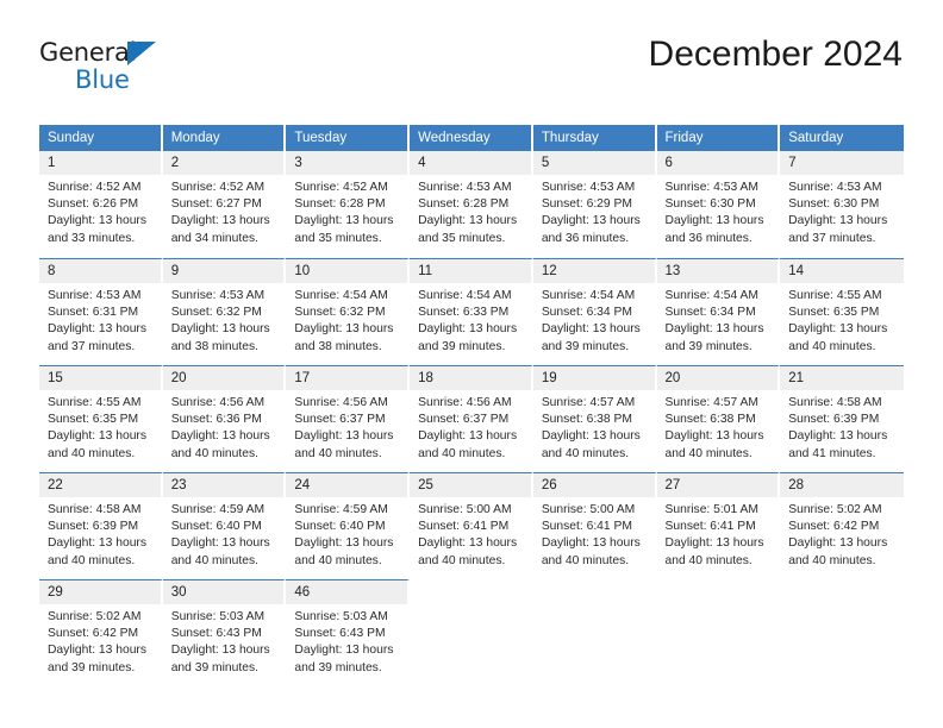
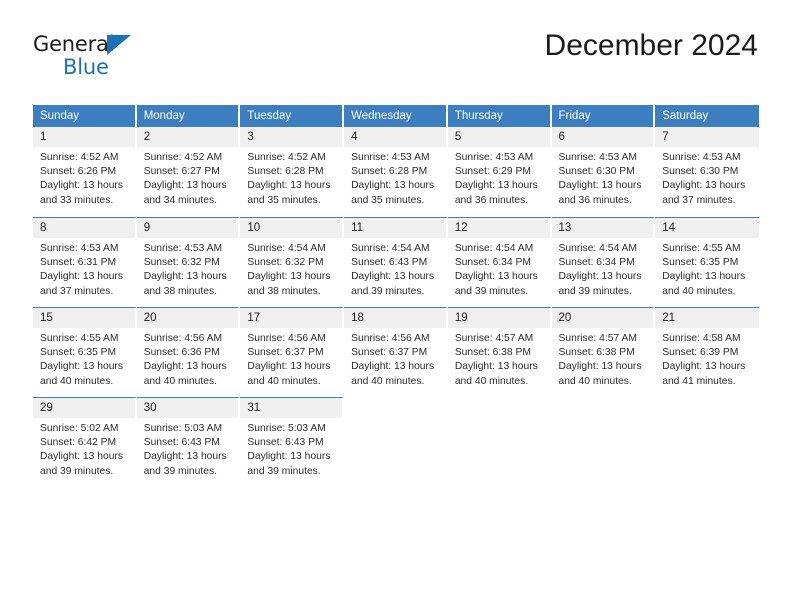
  General
  Blue
  December 2024
  Sunday	Monday	Tuesday	Wednesday	Thursday	Friday	Saturday
  1 Sunrise: 4:52 AM Sunset: 6:26 PM Daylight: 13 hours and 33 minutes.	2 Sunrise: 4:52 AM Sunset: 6:27 PM Daylight: 13 hours and 34 minutes.	3 Sunrise: 4:52 AM Sunset: 6:28 PM Daylight: 13 hours and 35 minutes.	4 Sunrise: 4:53 AM Sunset: 6:28 PM Daylight: 13 hours and 35 minutes.	5 Sunrise: 4:53 AM Sunset: 6:29 PM Daylight: 13 hours and 36 minutes.	6 Sunrise: 4:53 AM Sunset: 6:30 PM Daylight: 13 hours and 36 minutes.	7 Sunrise: 4:53 AM Sunset: 6:30 PM Daylight: 13 hours and 37 minutes.
- 8 Sunrise: 4:53 AM Sunset: 6:31 PM Daylight: 13 hours and 37 minutes.	9 Sunrise: 4:53 AM Sunset: 6:32 PM Daylight: 13 hours and 38 minutes.	10 Sunrise: 4:54 AM Sunset: 6:32 PM Daylight: 13 hours and 38 minutes.	11 Sunrise: 4:54 AM Sunset: 6:33 PM Daylight: 13 hours and 39 minutes.	12 Sunrise: 4:54 AM Sunset: 6:34 PM Daylight: 13 hours and 39 minutes.	13 Sunrise: 4:54 AM Sunset: 6:34 PM Daylight: 13 hours and 39 minutes.	14 Sunrise: 4:55 AM Sunset: 6:35 PM Daylight: 13 hours and 40 minutes.
+ 8 Sunrise: 4:53 AM Sunset: 6:31 PM Daylight: 13 hours and 37 minutes.	9 Sunrise: 4:53 AM Sunset: 6:32 PM Daylight: 13 hours and 38 minutes.	10 Sunrise: 4:54 AM Sunset: 6:32 PM Daylight: 13 hours and 38 minutes.	11 Sunrise: 4:54 AM Sunset: 6:43 PM Daylight: 13 hours and 39 minutes.	12 Sunrise: 4:54 AM Sunset: 6:34 PM Daylight: 13 hours and 39 minutes.	13 Sunrise: 4:54 AM Sunset: 6:34 PM Daylight: 13 hours and 39 minutes.	14 Sunrise: 4:55 AM Sunset: 6:35 PM Daylight: 13 hours and 40 minutes.
  15 Sunrise: 4:55 AM Sunset: 6:35 PM Daylight: 13 hours and 40 minutes.	20 Sunrise: 4:56 AM Sunset: 6:36 PM Daylight: 13 hours and 40 minutes.	17 Sunrise: 4:56 AM Sunset: 6:37 PM Daylight: 13 hours and 40 minutes.	18 Sunrise: 4:56 AM Sunset: 6:37 PM Daylight: 13 hours and 40 minutes.	19 Sunrise: 4:57 AM Sunset: 6:38 PM Daylight: 13 hours and 40 minutes.	20 Sunrise: 4:57 AM Sunset: 6:38 PM Daylight: 13 hours and 40 minutes.	21 Sunrise: 4:58 AM Sunset: 6:39 PM Daylight: 13 hours and 41 minutes.
- 22 Sunrise: 4:58 AM Sunset: 6:39 PM Daylight: 13 hours and 40 minutes.	23 Sunrise: 4:59 AM Sunset: 6:40 PM Daylight: 13 hours and 40 minutes.	24 Sunrise: 4:59 AM Sunset: 6:40 PM Daylight: 13 hours and 40 minutes.	25 Sunrise: 5:00 AM Sunset: 6:41 PM Daylight: 13 hours and 40 minutes.	26 Sunrise: 5:00 AM Sunset: 6:41 PM Daylight: 13 hours and 40 minutes.	27 Sunrise: 5:01 AM Sunset: 6:41 PM Daylight: 13 hours and 40 minutes.	28 Sunrise: 5:02 AM Sunset: 6:42 PM Daylight: 13 hours and 40 minutes.
- 29 Sunrise: 5:02 AM Sunset: 6:42 PM Daylight: 13 hours and 39 minutes.	30 Sunrise: 5:03 AM Sunset: 6:43 PM Daylight: 13 hours and 39 minutes.	46 Sunrise: 5:03 AM Sunset: 6:43 PM Daylight: 13 hours and 39 minutes.
+ 29 Sunrise: 5:02 AM Sunset: 6:42 PM Daylight: 13 hours and 39 minutes.	30 Sunrise: 5:03 AM Sunset: 6:43 PM Daylight: 13 hours and 39 minutes.	31 Sunrise: 5:03 AM Sunset: 6:43 PM Daylight: 13 hours and 39 minutes.
